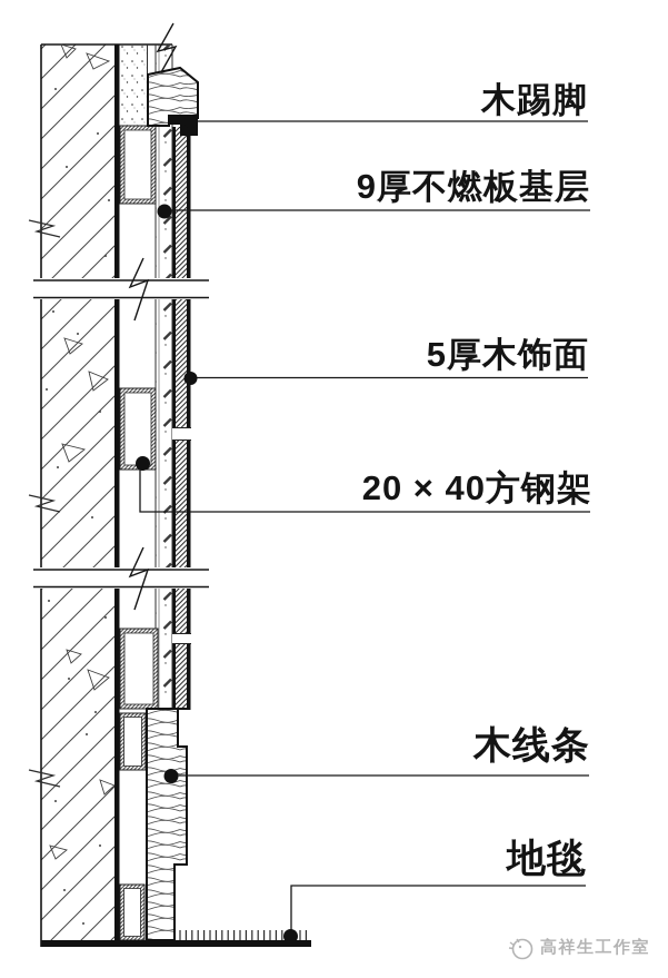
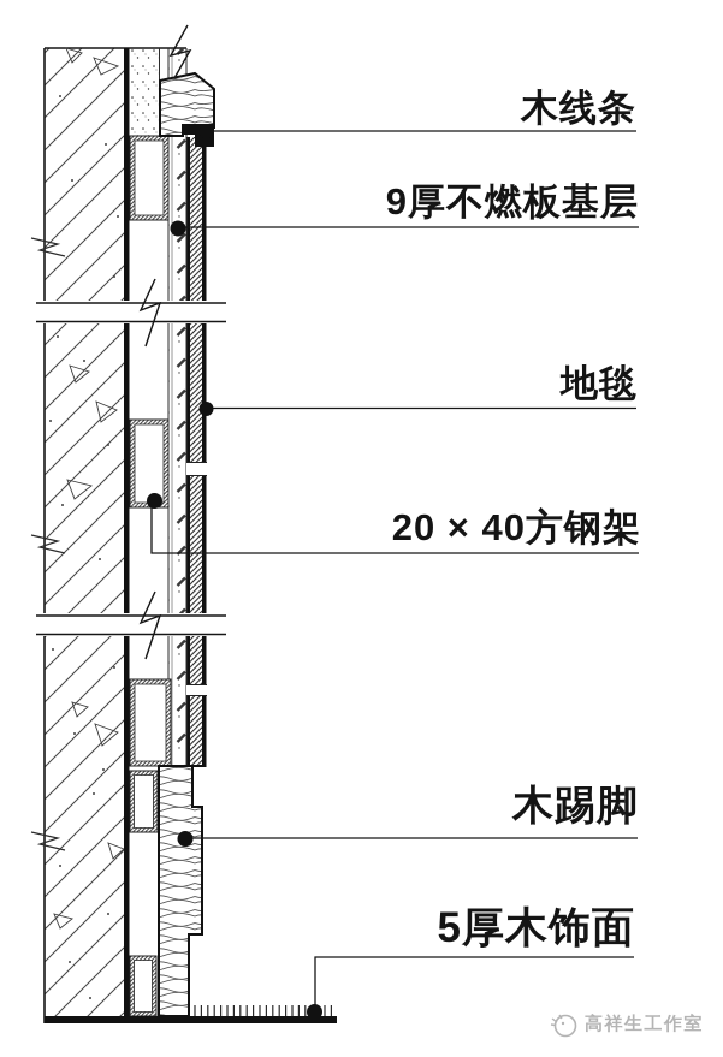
- 木踢脚
+ 木线条
  9厚不燃板基层
- 5厚木饰面
+ 地毯
  20 × 40方钢架
- 木线条
+ 木踢脚
- 地毯
+ 5厚木饰面
  高祥生工作室
